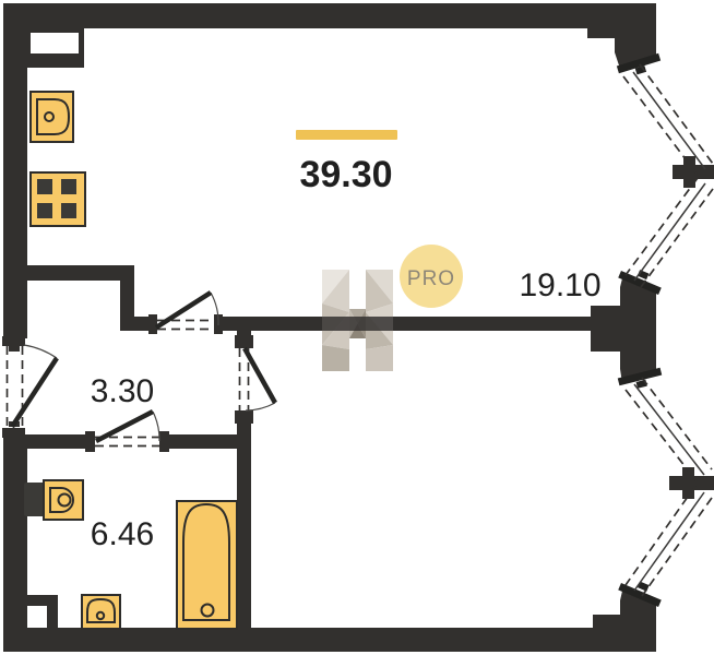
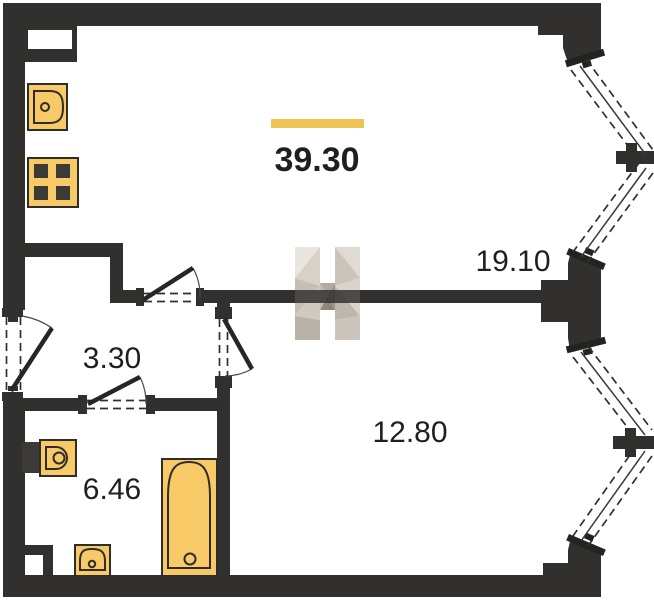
  39.30
  19.10
  3.30
+ 12.80
  6.46
- PRO
